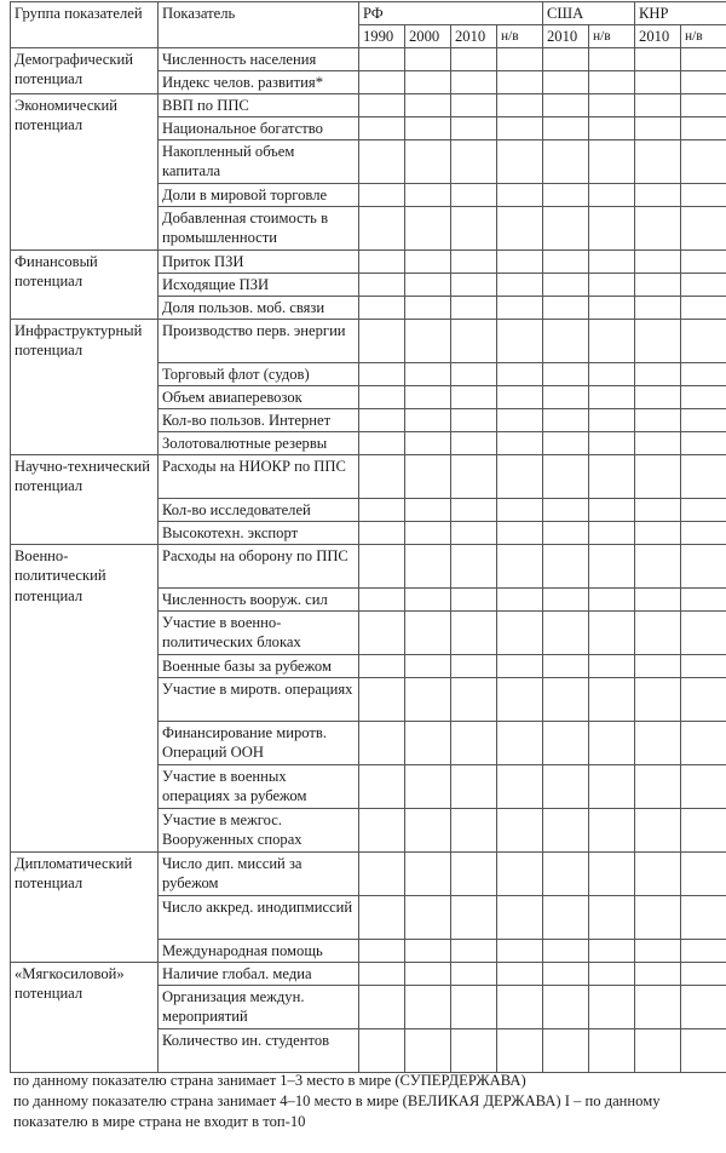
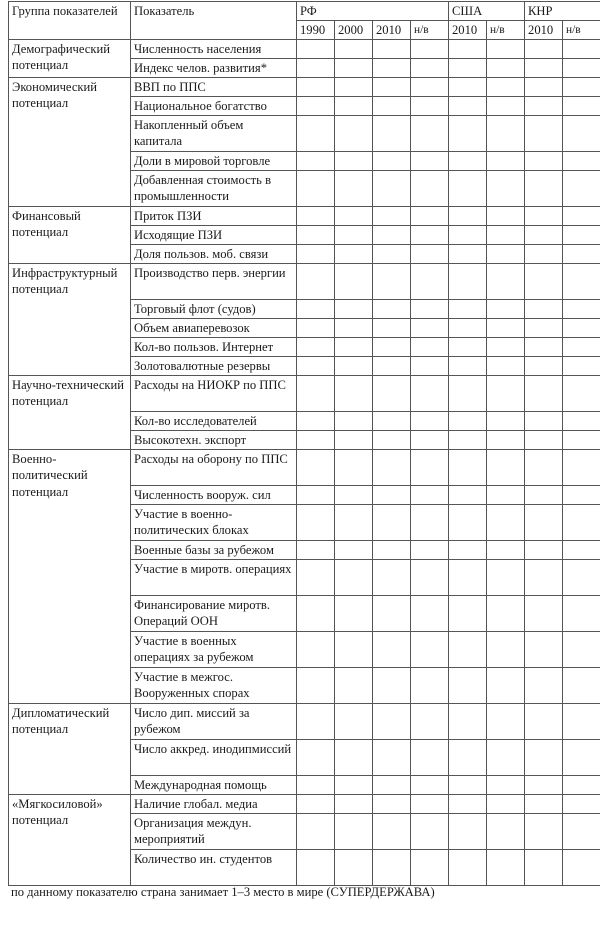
  Группа показателей	Показатель	РФ	США	КНР
  1990	2000	2010	н/в	2010	н/в	2010	н/в
  Демографический потенциал	Численность населения
  Индекс челов. развития*
  Экономический потенциал	ВВП по ППС
  Национальное богатство
  Накопленный объем капитала
  Доли в мировой торговле
  Добавленная стоимость в промышленности
  Финансовый потенциал	Приток ПЗИ
  Исходящие ПЗИ
  Доля пользов. моб. связи
  Инфраструктурный потенциал	Производство перв. энергии
  Торговый флот (судов)
  Объем авиаперевозок
  Кол-во пользов. Интернет
  Золотовалютные резервы
  Научно-технический потенциал	Расходы на НИОКР по ППС
  Кол-во исследователей
  Высокотехн. экспорт
  Военно-политический потенциал	Расходы на оборону по ППС
  Численность вооруж. сил
  Участие в военно-политических блоках
  Военные базы за рубежом
  Участие в миротв. операциях
  Финансирование миротв. Операций ООН
  Участие в военных операциях за рубежом
  Участие в межгос. Вооруженных спорах
  Дипломатический потенциал	Число дип. миссий за рубежом
  Число аккред. инодипмиссий
  Международная помощь
  «Мягкосиловой» потенциал	Наличие глобал. медиа
  Организация междун. мероприятий
  Количество ин. студентов
  по данному показателю страна занимает 1–3 место в мире (СУПЕРДЕРЖАВА)
- по данному показателю страна занимает 4–10 место в мире (ВЕЛИКАЯ ДЕРЖАВА) I – по данному показателю в мире страна не входит в топ-10
